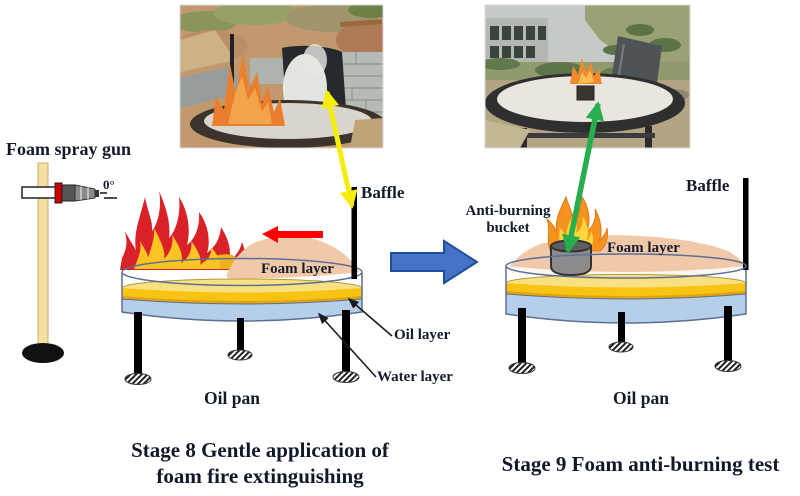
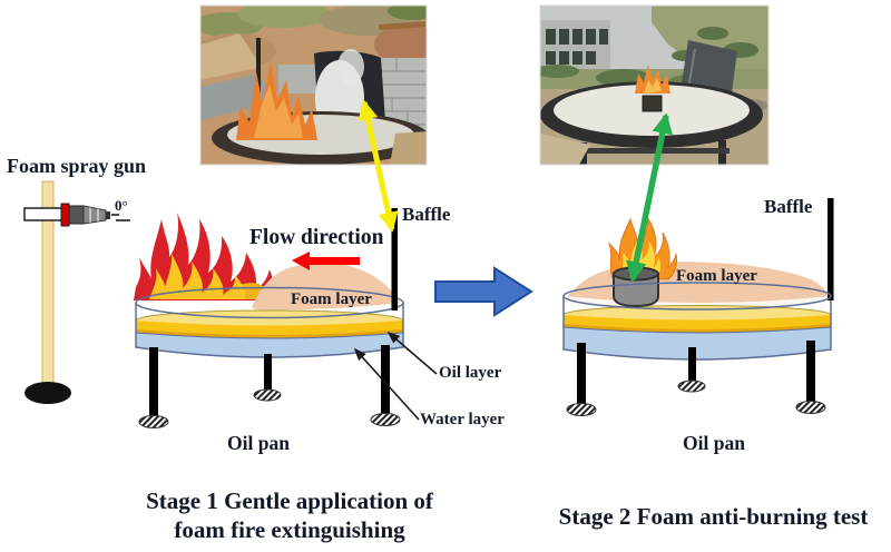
  Foam spray gun
  0°
+ Flow direction
  Baffle
  Foam layer
  Oil layer
  Water layer
  Oil pan
- Anti-burning bucket
  Baffle
  Foam layer
  Oil pan
- Stage 8 Gentle application of
+ Stage 1 Gentle application of
  foam fire extinguishing
- Stage 9 Foam anti-burning test
+ Stage 2 Foam anti-burning test
